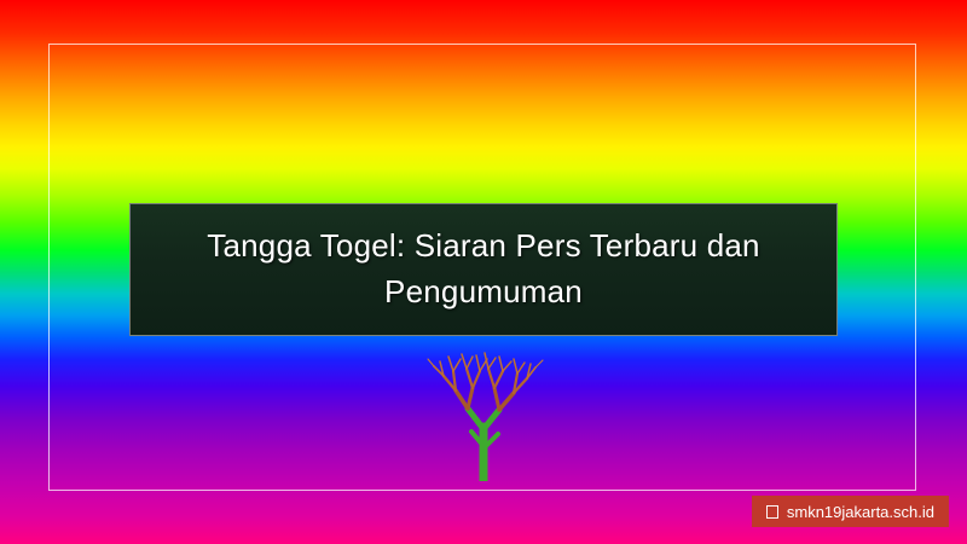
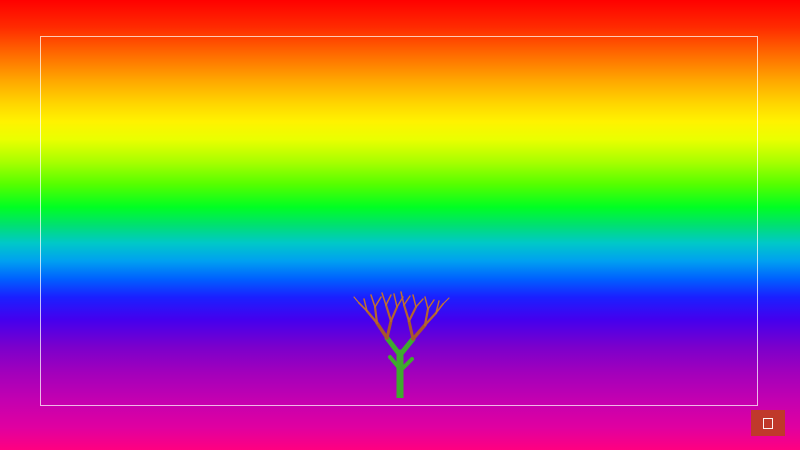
- Tangga Togel: Siaran Pers Terbaru dan Pengumuman
- smkn19jakarta.sch.id
